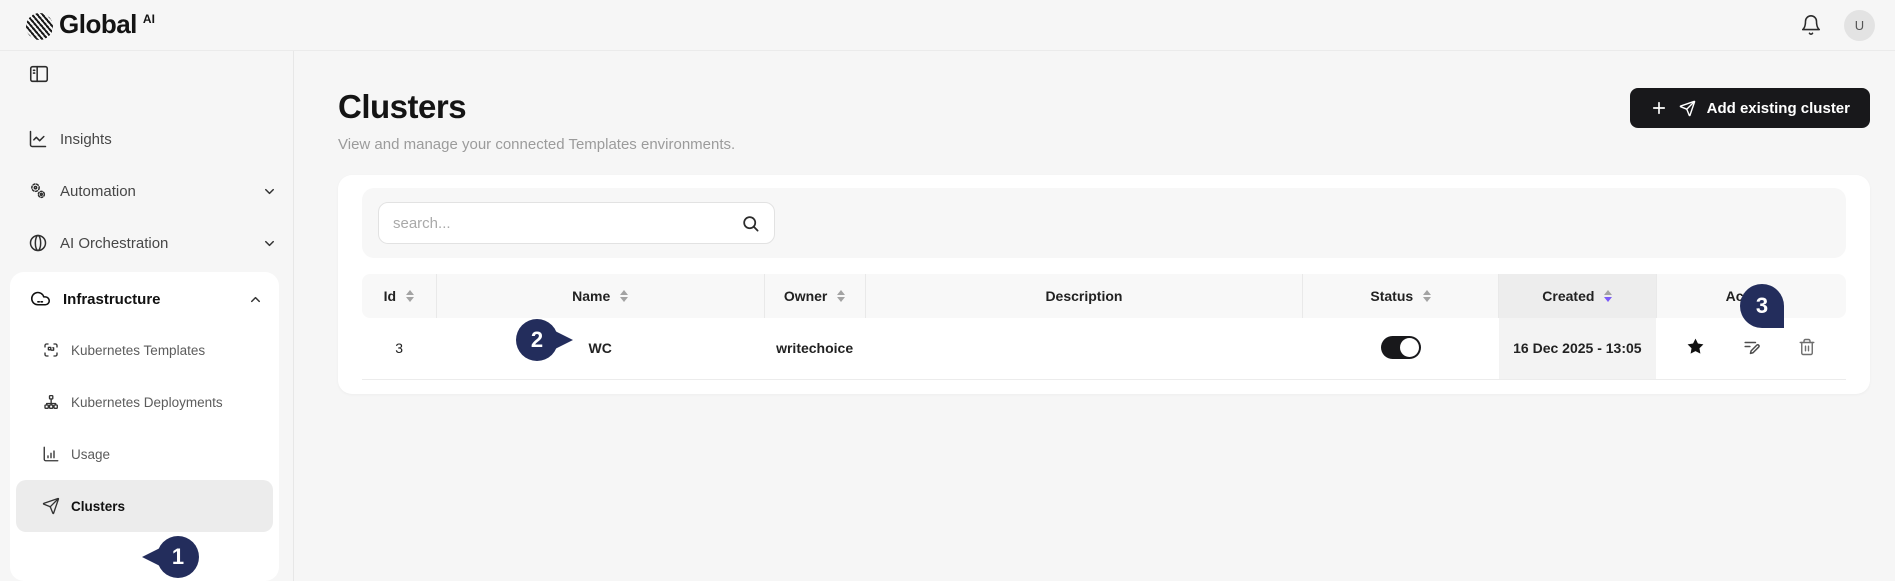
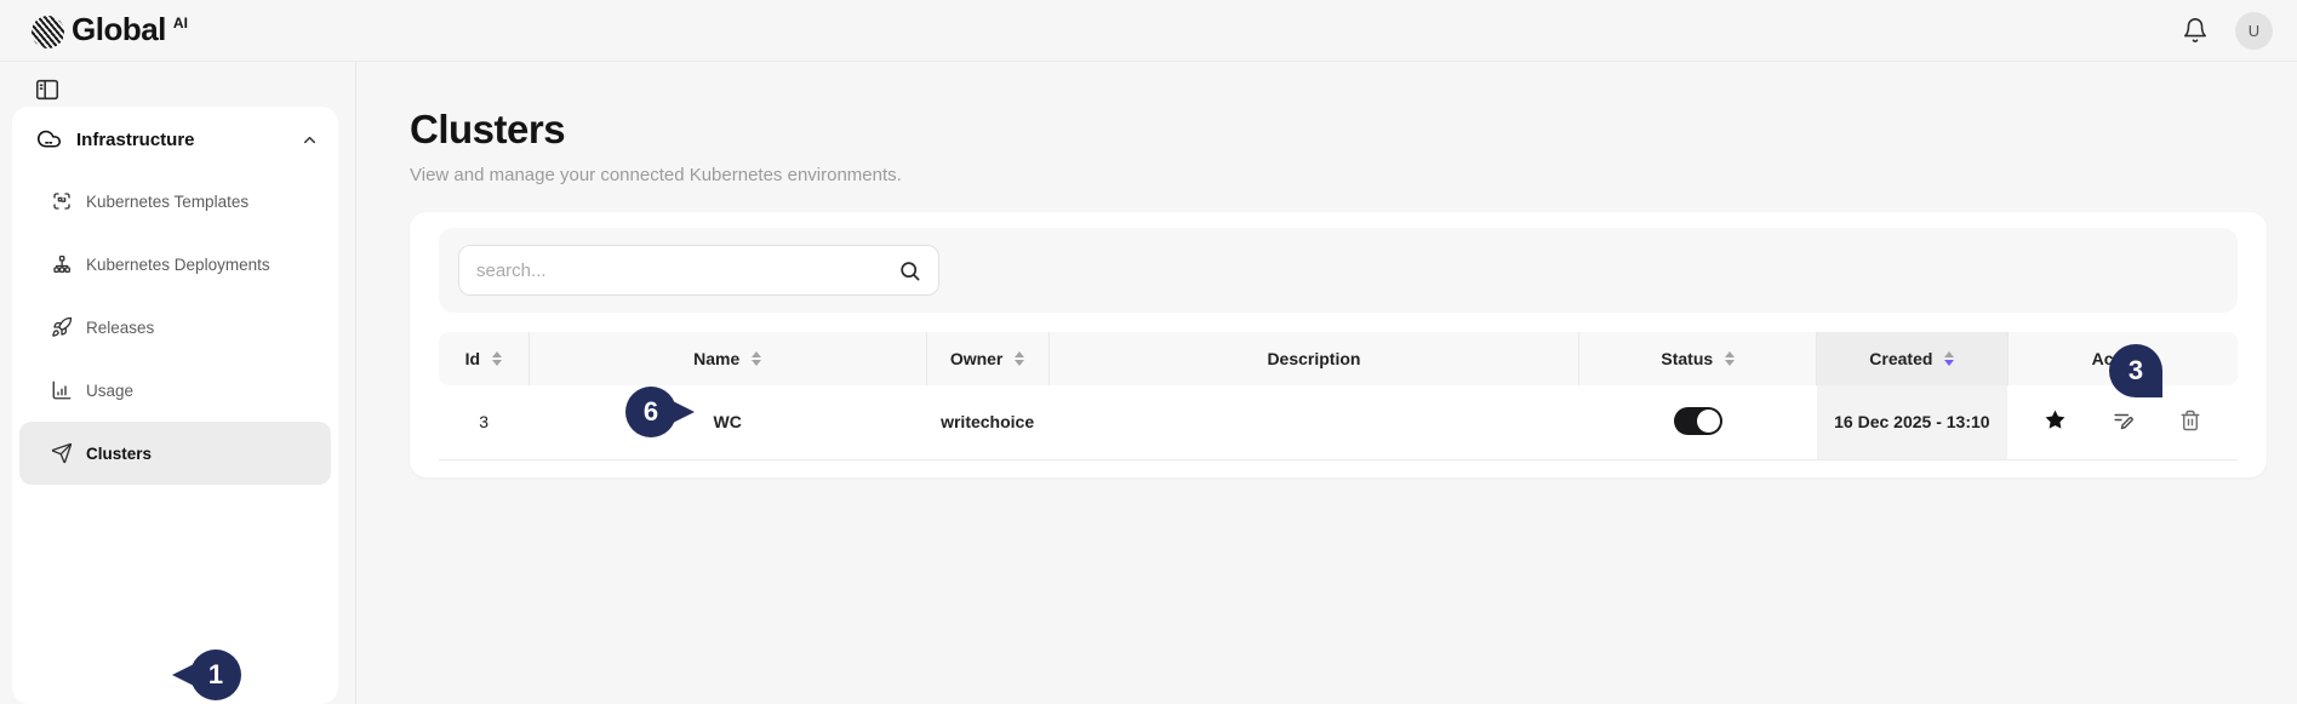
  Global
  AI
  U
- Insights
- Automation
- AI Orchestration
  Infrastructure
  Kubernetes Templates
  Kubernetes Deployments
+ Releases
  Usage
  Clusters
  Clusters
- View and manage your connected Templates environments.
+ View and manage your connected Kubernetes environments.
- Add existing cluster
  search...
  Id	Name	Owner	Description	Status	Created	Ac
- 3	WC	writechoice			16 Dec 2025 - 13:05
+ 3	WC	writechoice			16 Dec 2025 - 13:10
  1
- 2
+ 6
  3
